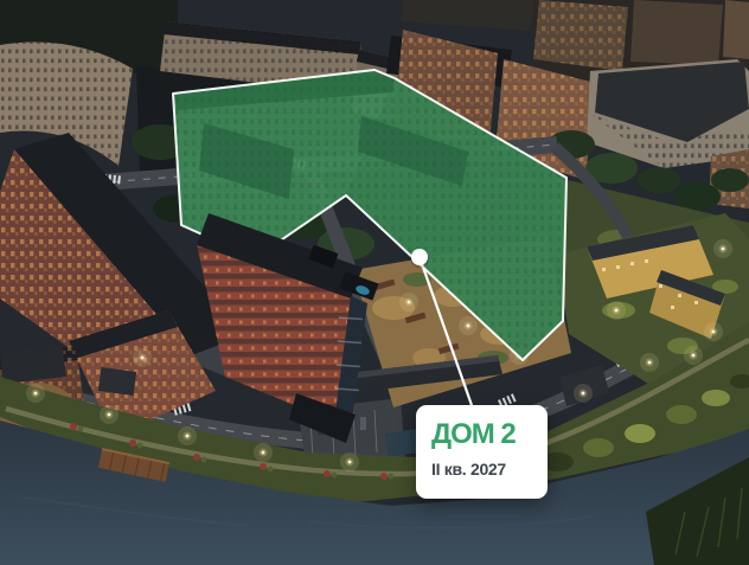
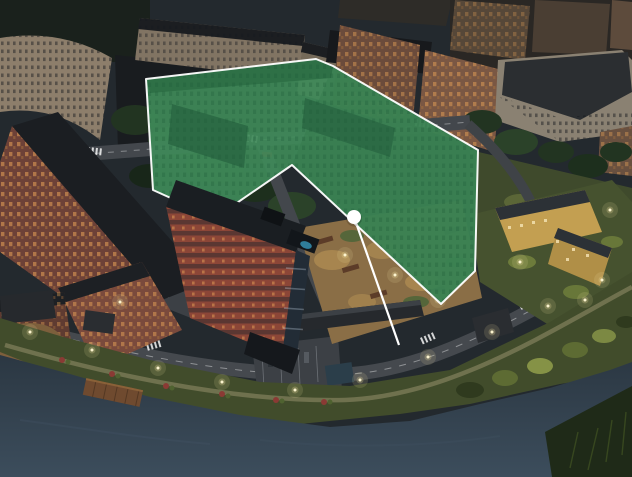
- ДОМ 2
- II кв. 2027
